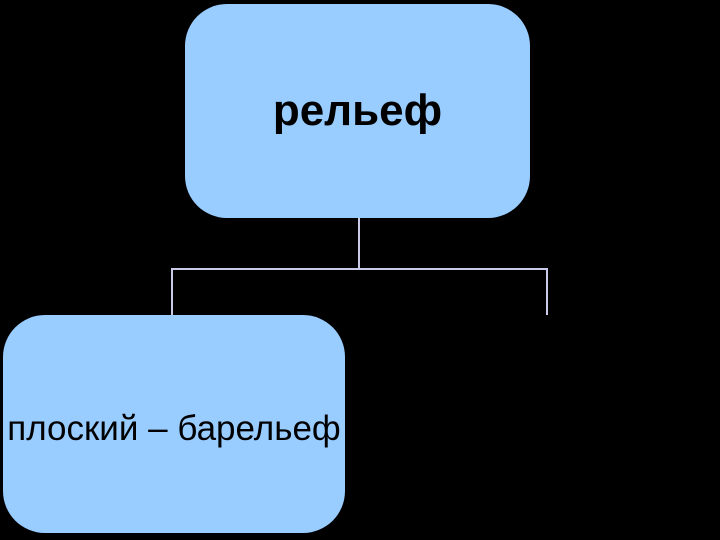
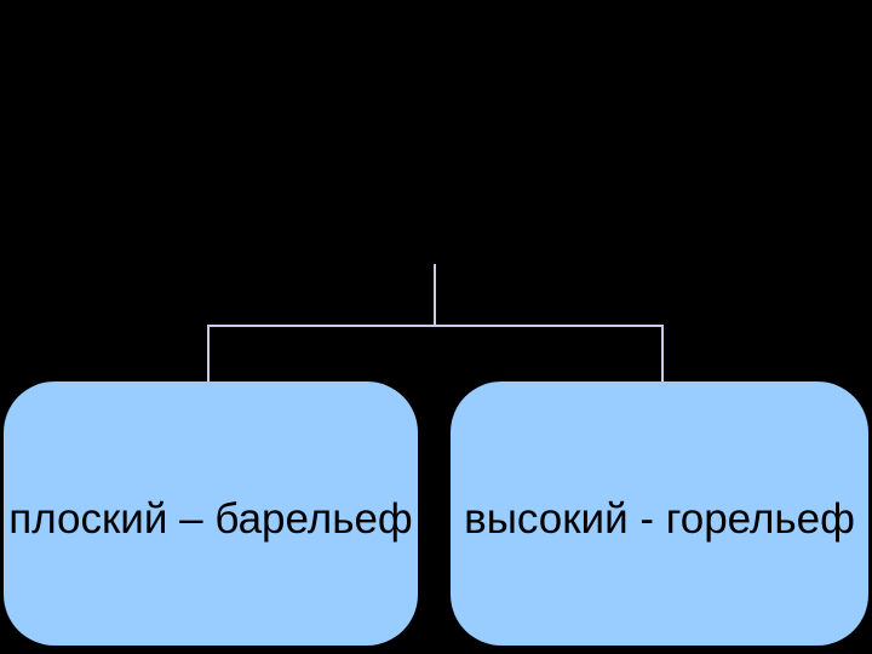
- рельеф
  плоский – барельеф
+ высокий - горельеф
